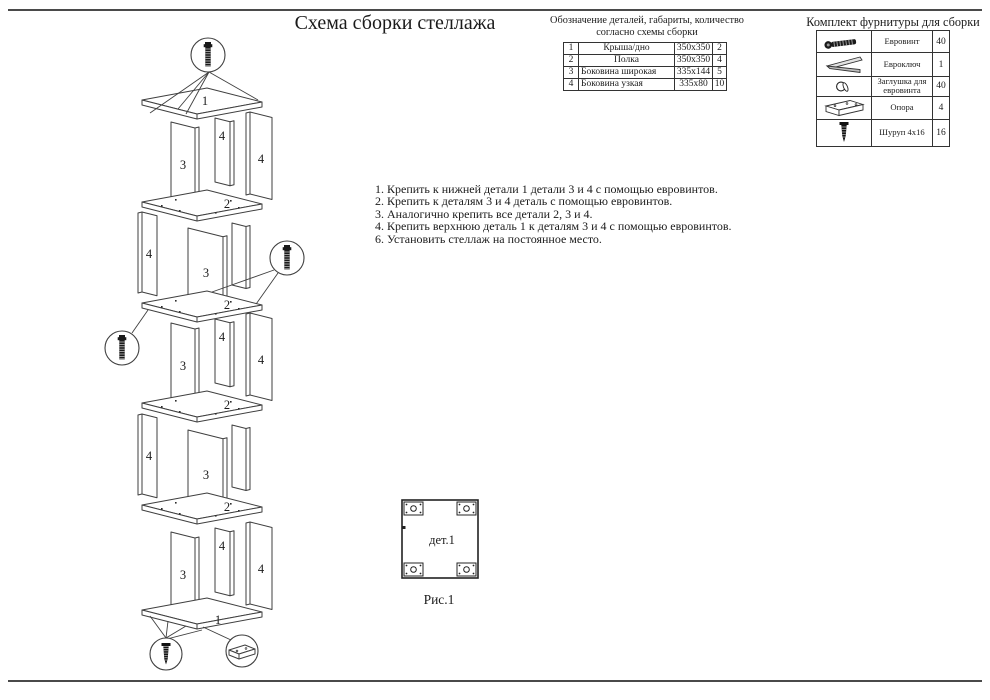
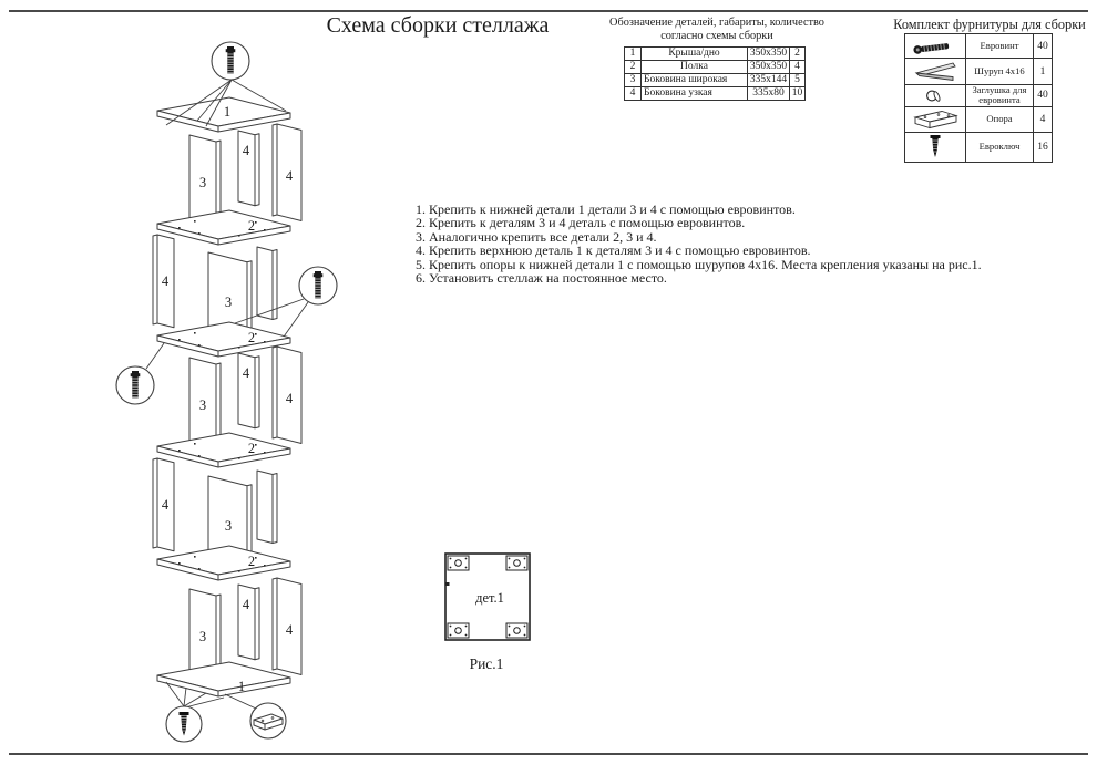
  Схема сборки стеллажа
  Обозначение деталей, габариты, количество
  согласно схемы сборки
  1	Крыша/дно	350x350	2
  2	Полка	350x350	4
  3	Боковина широкая	335x144	5
  4	Боковина узкая	335x80	10
  Комплект фурнитуры для сборки
  	Евровинт	40
- 	Евроключ	1
+ 	Шуруп 4x16	1
  	Заглушка для евровинта	40
  	Опора	4
- 	Шуруп 4x16	16
+ 	Евроключ	16
  1. Крепить к нижней детали 1 детали 3 и 4 с помощью евровинтов.
  2. Крепить к деталям 3 и 4 деталь с помощью евровинтов.
  3. Аналогично крепить все детали 2, 3 и 4.
  4. Крепить верхнюю деталь 1 к деталям 3 и 4 с помощью евровинтов.
+ 5. Крепить опоры к нижней детали 1 с помощью шурупов 4x16. Места крепления указаны на рис.1.
  6. Установить стеллаж на постоянное место.
  1
  4
  4
  3
  2
  3
  4
  2
  4
  4
  3
  2
  3
  4
  2
  4
  4
  3
  1
  дет.1
  Рис.1
